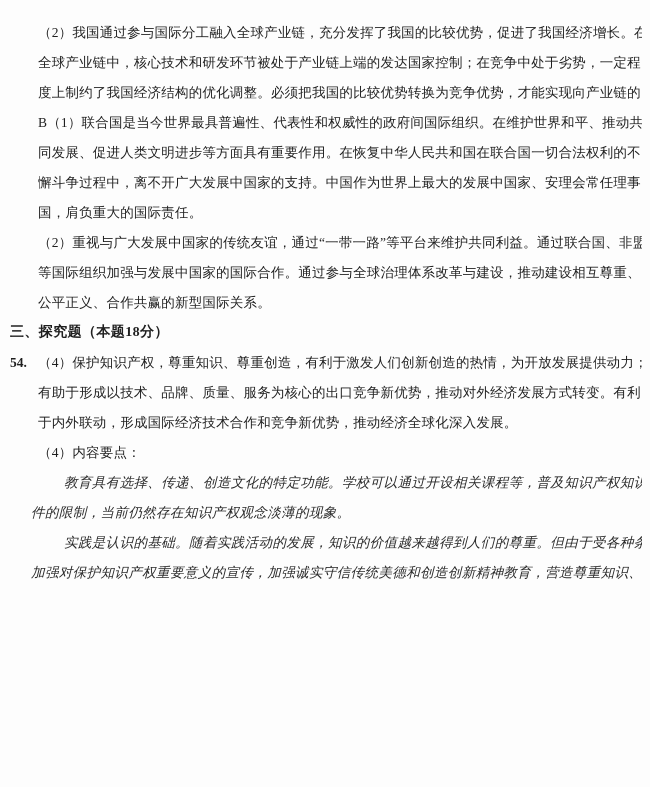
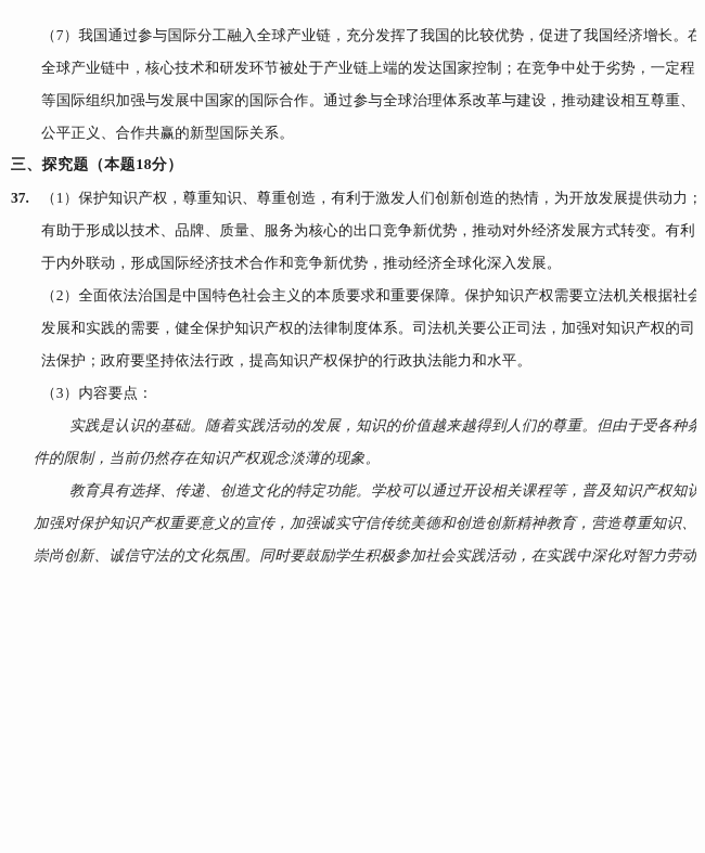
- （2）我国通过参与国际分工融入全球产业链，充分发挥了我国的比较优势，促进了我国经济增长。在
+ （7）我国通过参与国际分工融入全球产业链，充分发挥了我国的比较优势，促进了我国经济增长。在
  全球产业链中，核心技术和研发环节被处于产业链上端的发达国家控制；在竞争中处于劣势，一定程
- 度上制约了我国经济结构的优化调整。必须把我国的比较优势转换为竞争优势，才能实现向产业链的
- B（1）联合国是当今世界最具普遍性、代表性和权威性的政府间国际组织。在维护世界和平、推动共
- 同发展、促进人类文明进步等方面具有重要作用。在恢复中华人民共和国在联合国一切合法权利的不
- 懈斗争过程中，离不开广大发展中国家的支持。中国作为世界上最大的发展中国家、安理会常任理事
- 国，肩负重大的国际责任。
- （2）重视与广大发展中国家的传统友谊，通过“一带一路”等平台来维护共同利益。通过联合国、非盟
  等国际组织加强与发展中国家的国际合作。通过参与全球治理体系改革与建设，推动建设相互尊重、
  公平正义、合作共赢的新型国际关系。
  三、探究题（本题18分）
- 54.
+ 37.
- （4）保护知识产权，尊重知识、尊重创造，有利于激发人们创新创造的热情，为开放发展提供动力；
+ （1）保护知识产权，尊重知识、尊重创造，有利于激发人们创新创造的热情，为开放发展提供动力；
  有助于形成以技术、品牌、质量、服务为核心的出口竞争新优势，推动对外经济发展方式转变。有利
  于内外联动，形成国际经济技术合作和竞争新优势，推动经济全球化深入发展。
+ （2）全面依法治国是中国特色社会主义的本质要求和重要保障。保护知识产权需要立法机关根据社会
+ 发展和实践的需要，健全保护知识产权的法律制度体系。司法机关要公正司法，加强对知识产权的司
+ 法保护；政府要坚持依法行政，提高知识产权保护的行政执法能力和水平。
- （4）内容要点：
+ （3）内容要点：
- 教育具有选择、传递、创造文化的特定功能。学校可以通过开设相关课程等，普及知识产权知识
+ 实践是认识的基础。随着实践活动的发展，知识的价值越来越得到人们的尊重。但由于受各种条
  件的限制，当前仍然存在知识产权观念淡薄的现象。
- 实践是认识的基础。随着实践活动的发展，知识的价值越来越得到人们的尊重。但由于受各种条
+ 教育具有选择、传递、创造文化的特定功能。学校可以通过开设相关课程等，普及知识产权知识
  加强对保护知识产权重要意义的宣传，加强诚实守信传统美德和创造创新精神教育，营造尊重知识、
+ 崇尚创新、诚信守法的文化氛围。同时要鼓励学生积极参加社会实践活动，在实践中深化对智力劳动
